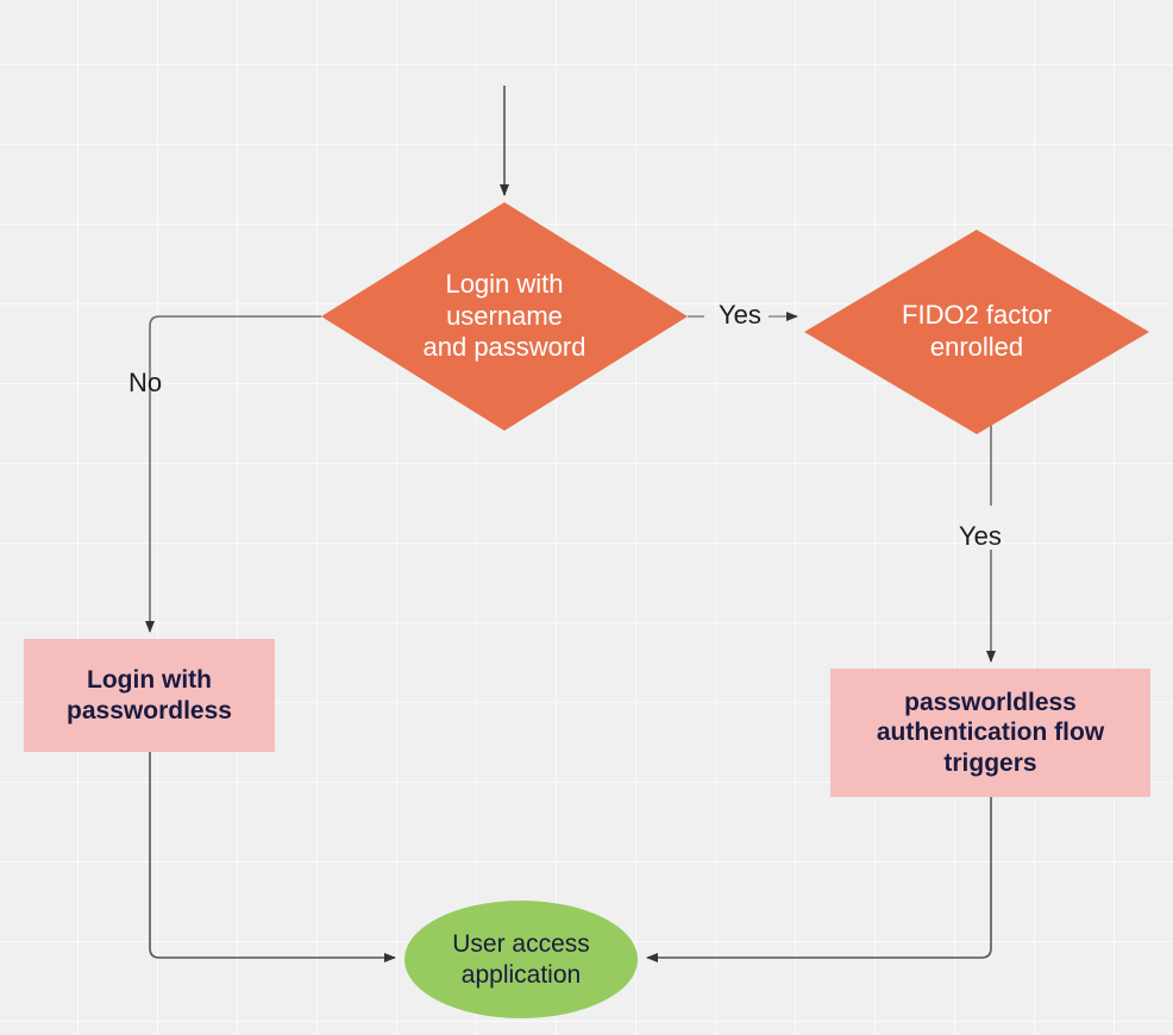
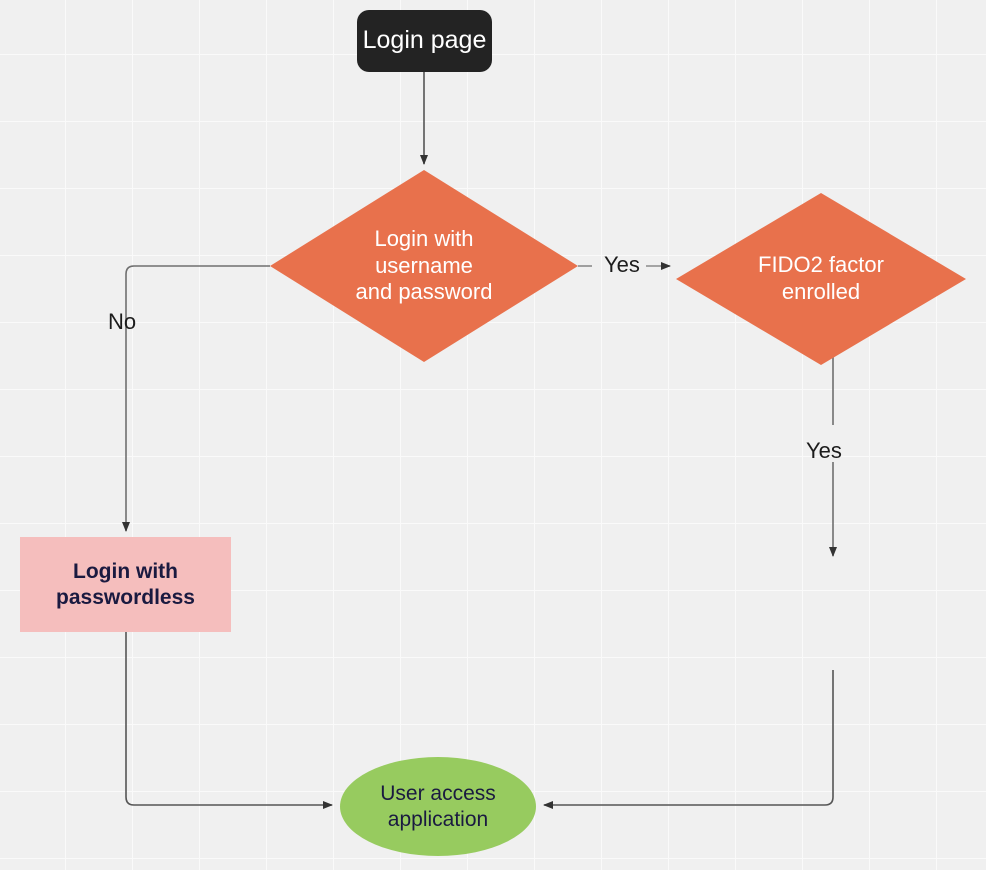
+ Login page
  Login with
  username
  and password
  FIDO2 factor
  enrolled
  Login with
  passwordless
- passworldless
- authentication flow
- triggers
  User access
  application
  Yes
  No
  Yes
